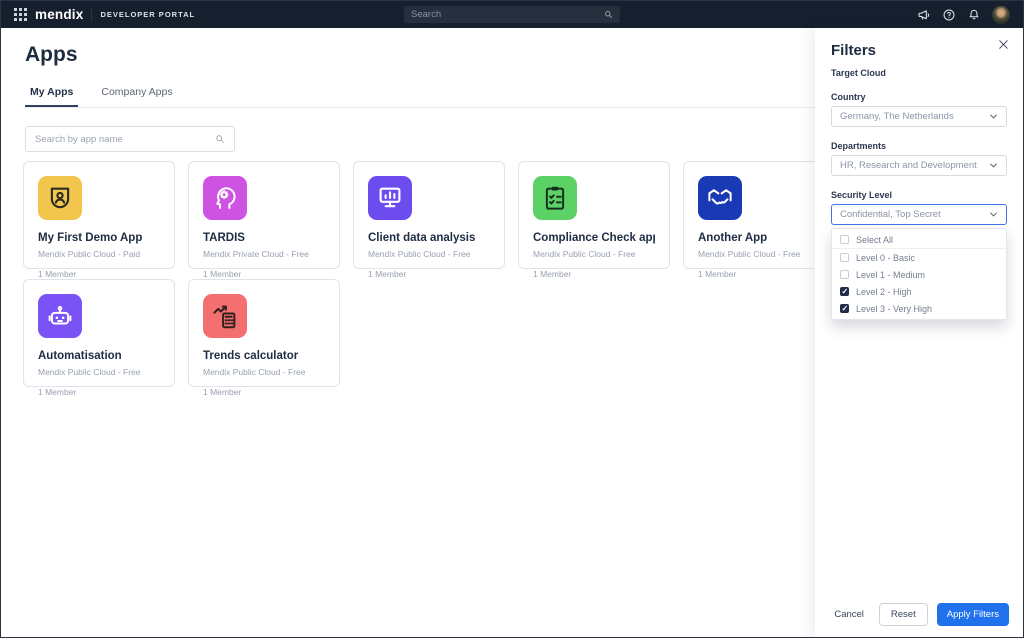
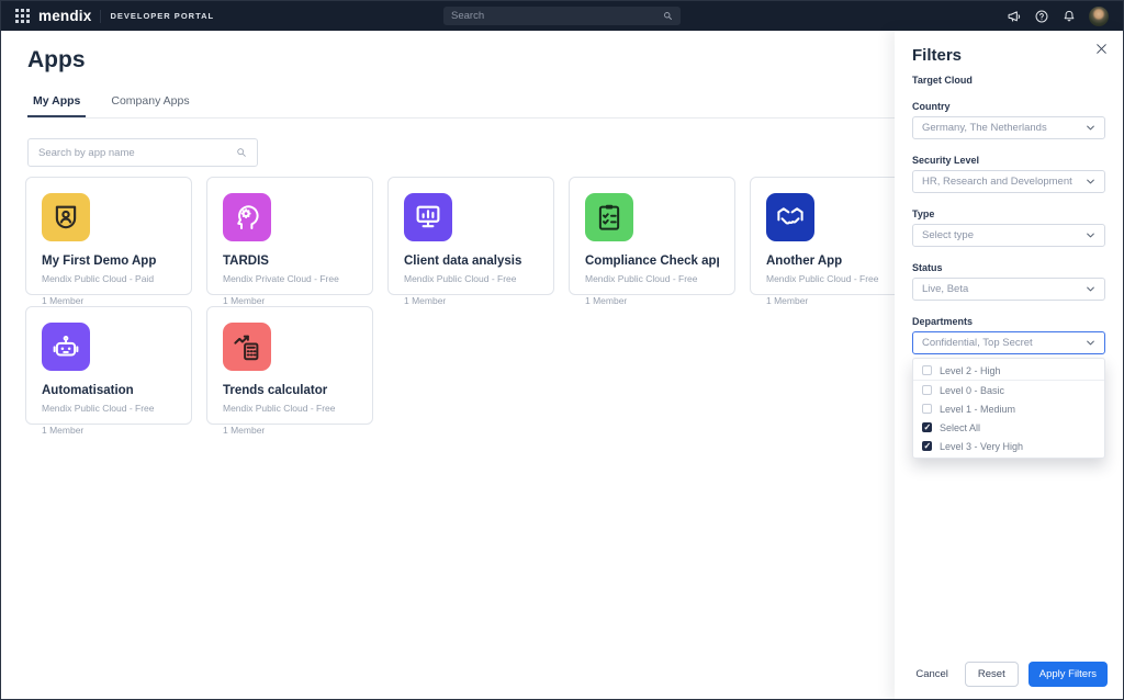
  mendix
  DEVELOPER PORTAL
  Search
  Apps
  My Apps
  Company Apps
  Search by app name
  My First Demo App
  Mendix Public Cloud - Paid
  1 Member
  TARDIS
  Mendix Private Cloud - Free
  1 Member
  Client data analysis
  Mendix Public Cloud - Free
  1 Member
  Compliance Check ap
  Mendix Public Cloud - Free
  1 Member
  Another App
  Mendix Public Cloud - Free
  1 Member
  Automatisation
  Mendix Public Cloud - Free
  1 Member
  Trends calculator
  Mendix Public Cloud - Free
  1 Member
  Filters
  Target Cloud
  Country
  Germany, The Netherlands
- Departments
+ Security Level
  HR, Research and Development
+ Type
+ Select type
+ Status
+ Live, Beta
- Security Level
+ Departments
  Confidential, Top Secret
- Select All
+ Level 2 - High
  Level 0 - Basic
  Level 1 - Medium
- Level 2 - High
+ Select All
  Level 3 - Very High
  Cancel
  Reset
  Apply Filters
